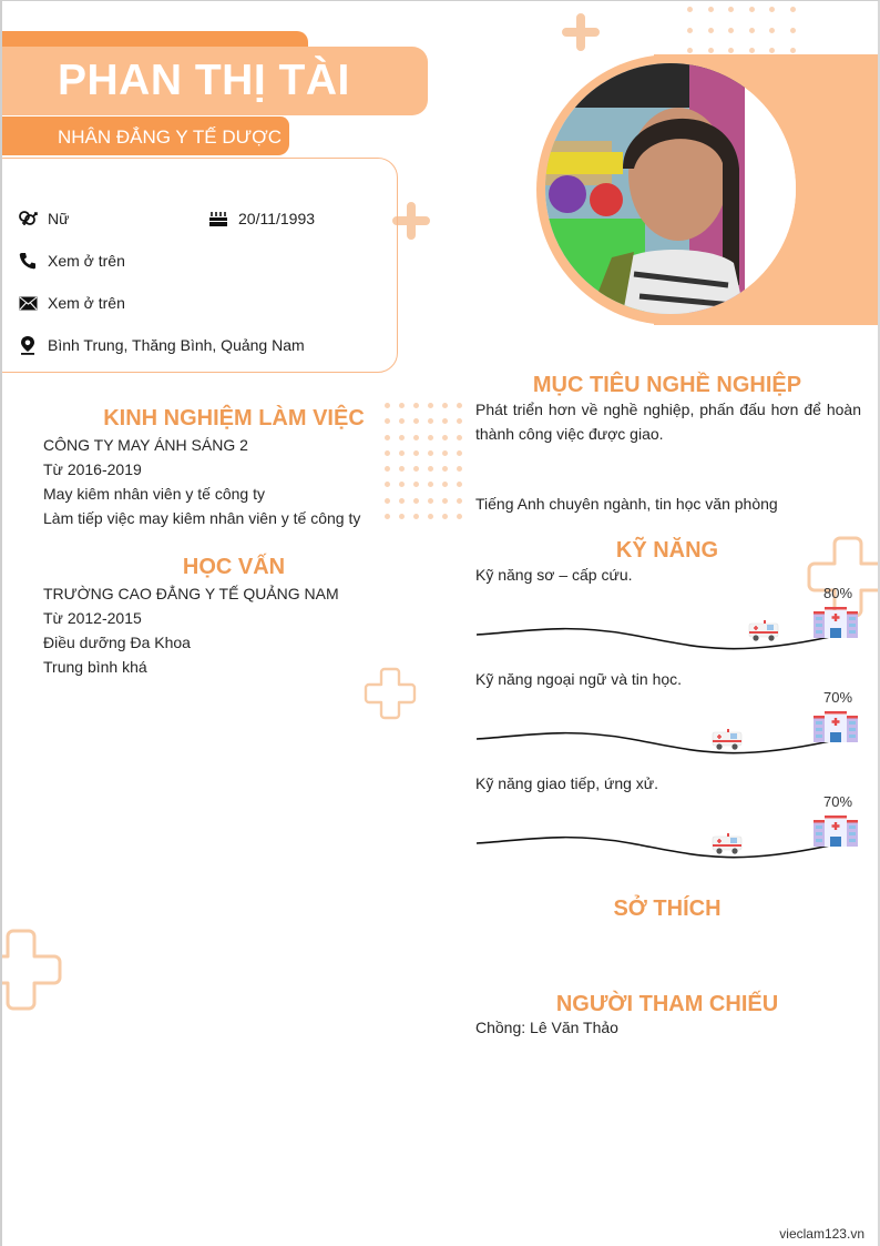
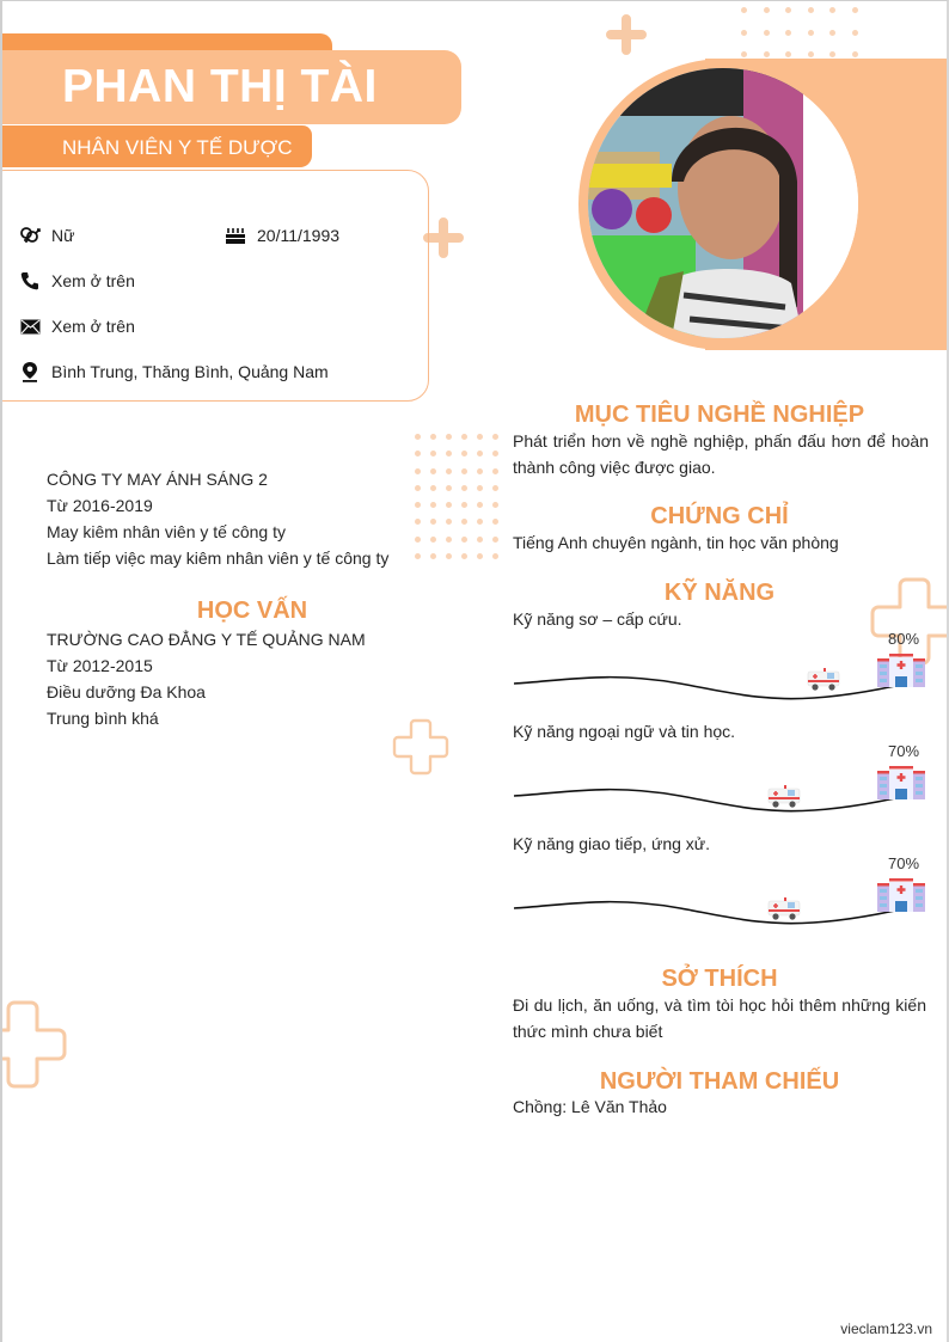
  PHAN THỊ TÀI
- NHÂN ĐẲNG Y TẾ DƯỢC
+ NHÂN VIÊN Y TẾ DƯỢC
  Nữ
  20/11/1993
  Xem ở trên
  Xem ở trên
  Bình Trung, Thăng Bình, Quảng Nam
- KINH NGHIỆM LÀM VIỆC
  CÔNG TY MAY ÁNH SÁNG 2
  Từ 2016-2019
  May kiêm nhân viên y tế công ty
  Làm tiếp việc may kiêm nhân viên y tế công ty
  HỌC VẤN
  TRƯỜNG CAO ĐẲNG Y TẾ QUẢNG NAM
  Từ 2012-2015
  Điều dưỡng Đa Khoa
  Trung bình khá
  MỤC TIÊU NGHỀ NGHIỆP
  Phát triển hơn về nghề nghiệp, phấn đấu hơn để hoàn thành công việc được giao.
+ CHỨNG CHỈ
  Tiếng Anh chuyên ngành, tin học văn phòng
  KỸ NĂNG
  Kỹ năng sơ – cấp cứu.
  80%
  Kỹ năng ngoại ngữ và tin học.
  70%
  Kỹ năng giao tiếp, ứng xử.
  70%
  SỞ THÍCH
+ Đi du lịch, ăn uống, và tìm tòi học hỏi thêm những kiến thức mình chưa biết
  NGƯỜI THAM CHIẾU
  Chồng: Lê Văn Thảo
  vieclam123.vn
